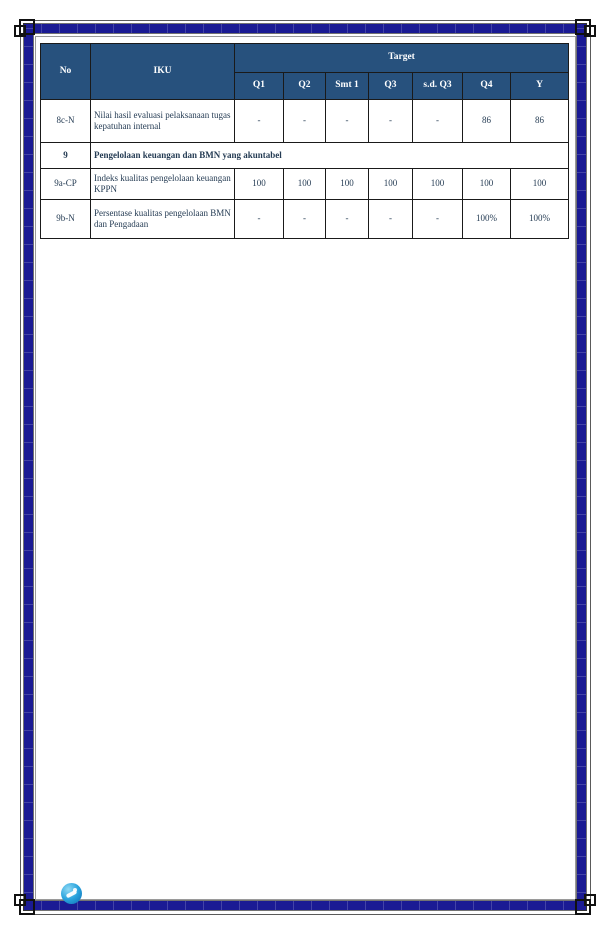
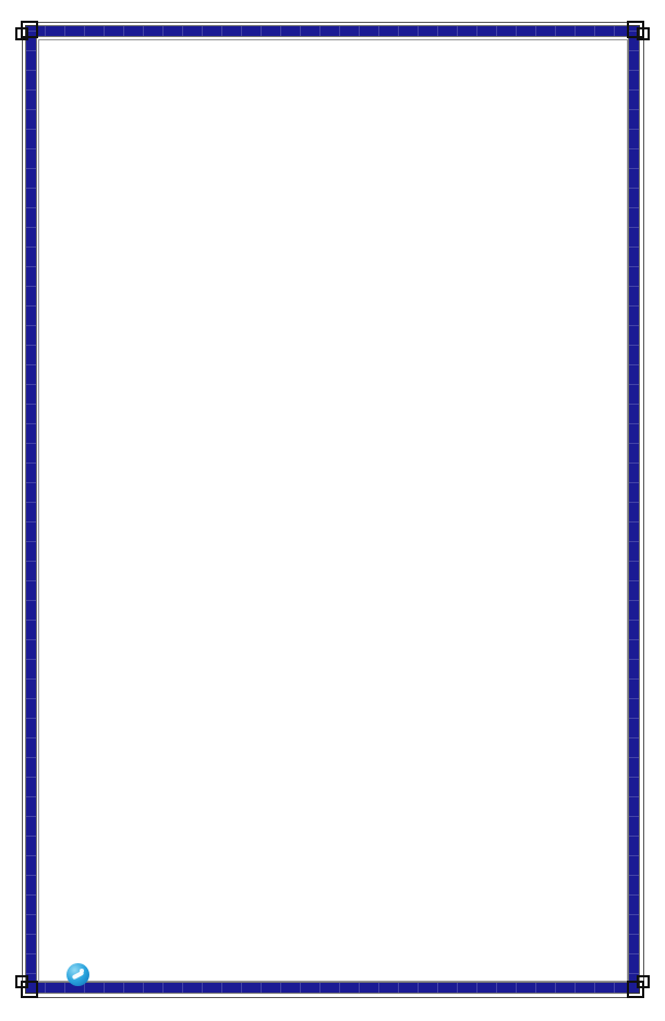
- No	IKU	Target
- Q1	Q2	Smt 1	Q3	s.d. Q3	Q4	Y
- 8c-N	Nilai hasil evaluasi pelaksanaan tugas kepatuhan internal	-	-	-	-	-	86	86
- 9	Pengelolaan keuangan dan BMN yang akuntabel
- 9a-CP	Indeks kualitas pengelolaan keuangan KPPN	100	100	100	100	100	100	100
- 9b-N	Persentase kualitas pengelolaan BMN dan Pengadaan	-	-	-	-	-	100%	100%
